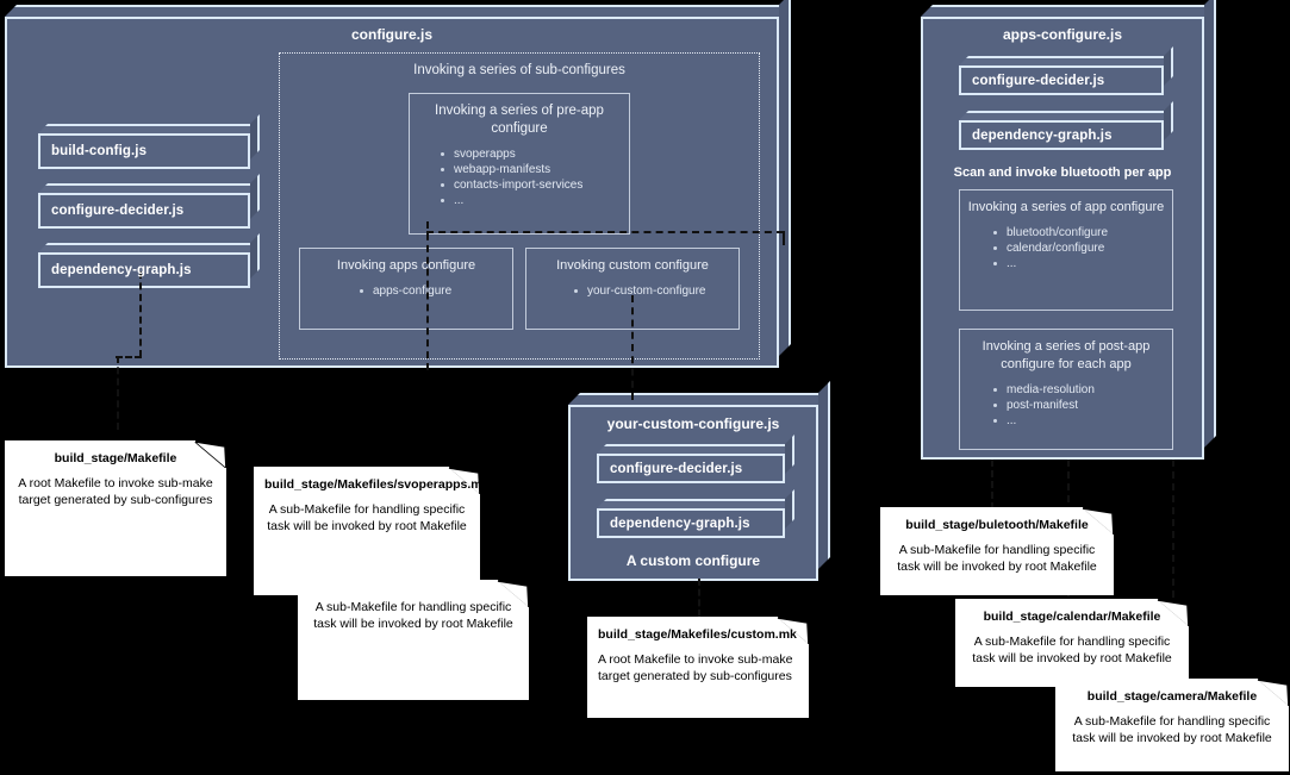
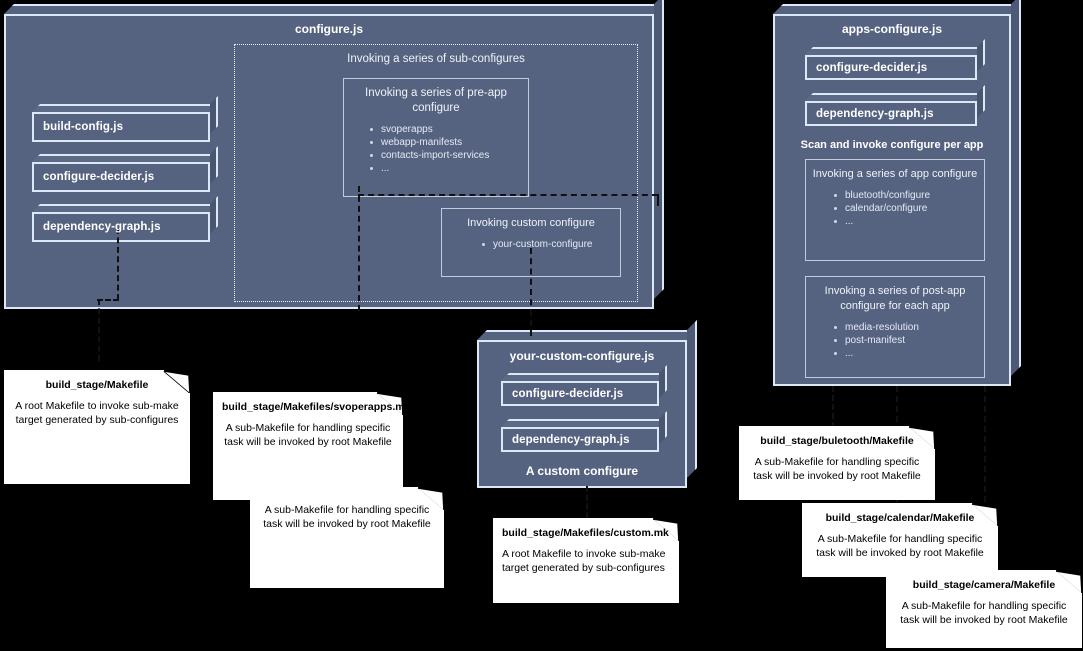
  configure.js
  build-config.js
  configure-decider.js
  dependency-graph.js
  Invoking a series of sub-configures
  Invoking a series of pre-app configure
  svoperapps
  webapp-manifests
  contacts-import-services
  ...
- Invoking apps configure
- apps-configure
  Invoking custom configure
  your-custom-configure
  apps-configure.js
  configure-decider.js
  dependency-graph.js
- Scan and invoke bluetooth per app
+ Scan and invoke configure per app
  Invoking a series of app configure
  bluetooth/configure
  calendar/configure
  ...
  Invoking a series of post-app configure for each app
  media-resolution
  post-manifest
  ...
  your-custom-configure.js
  configure-decider.js
  dependency-graph.js
  A custom configure
  build_stage/Makefile
  A root Makefile to invoke sub-make target generated by sub-configures
  build_stage/Makefiles/svoperapps.mk
  A sub-Makefile for handling specific task will be invoked by root Makefile
  A sub-Makefile for handling specific task will be invoked by root Makefile
  build_stage/Makefiles/custom.mk
  A root Makefile to invoke sub-make target generated by sub-configures
  build_stage/buletooth/Makefile
  A sub-Makefile for handling specific task will be invoked by root Makefile
  build_stage/calendar/Makefile
  A sub-Makefile for handling specific task will be invoked by root Makefile
  build_stage/camera/Makefile
  A sub-Makefile for handling specific task will be invoked by root Makefile
